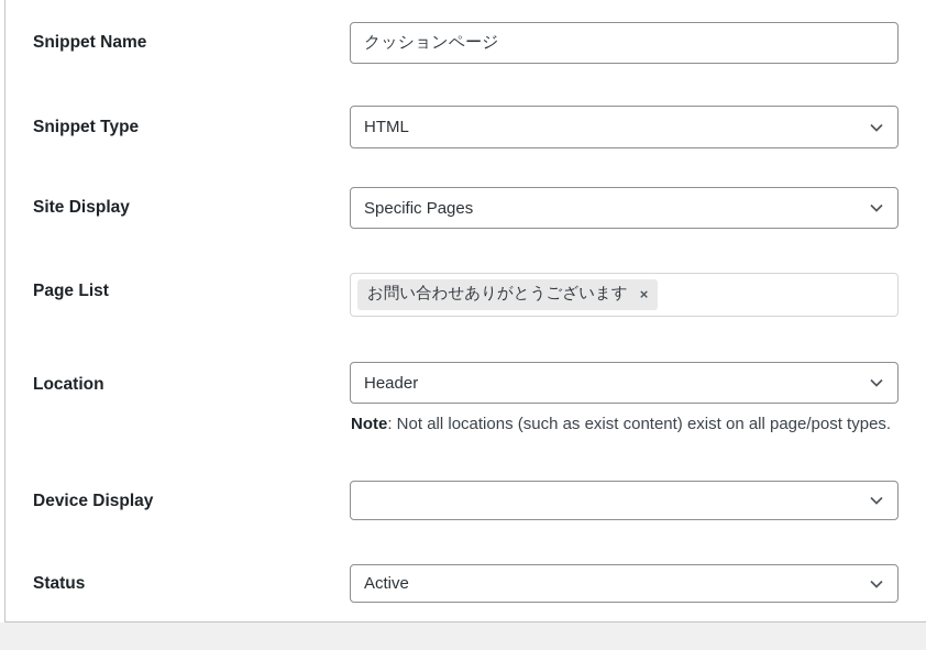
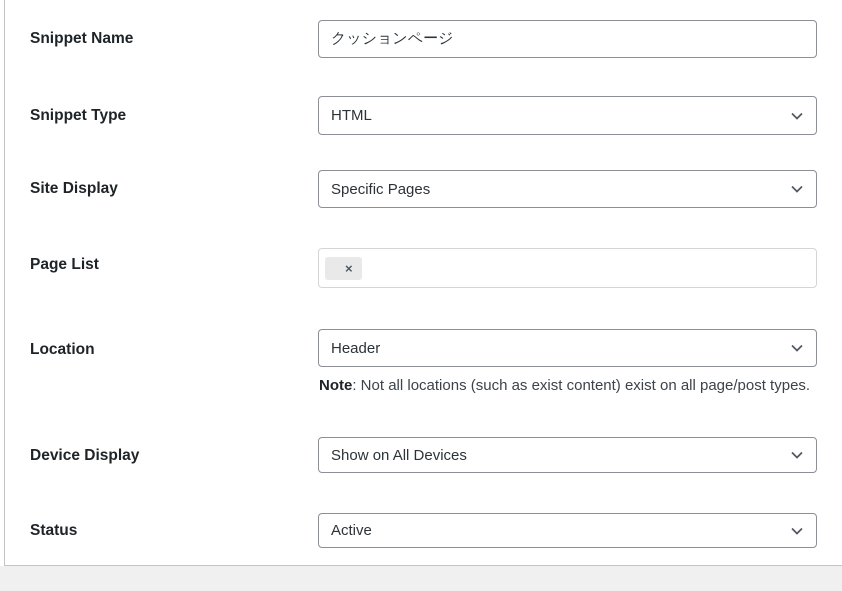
  Snippet Name
  クッションページ
  Snippet Type
  HTML
  Site Display
  Specific Pages
  Page List
- お問い合わせありがとうございます
  ×
  Location
  Header
  Note: Not all locations (such as exist content) exist on all page/post types.
  Device Display
+ Show on All Devices
  Status
  Active
